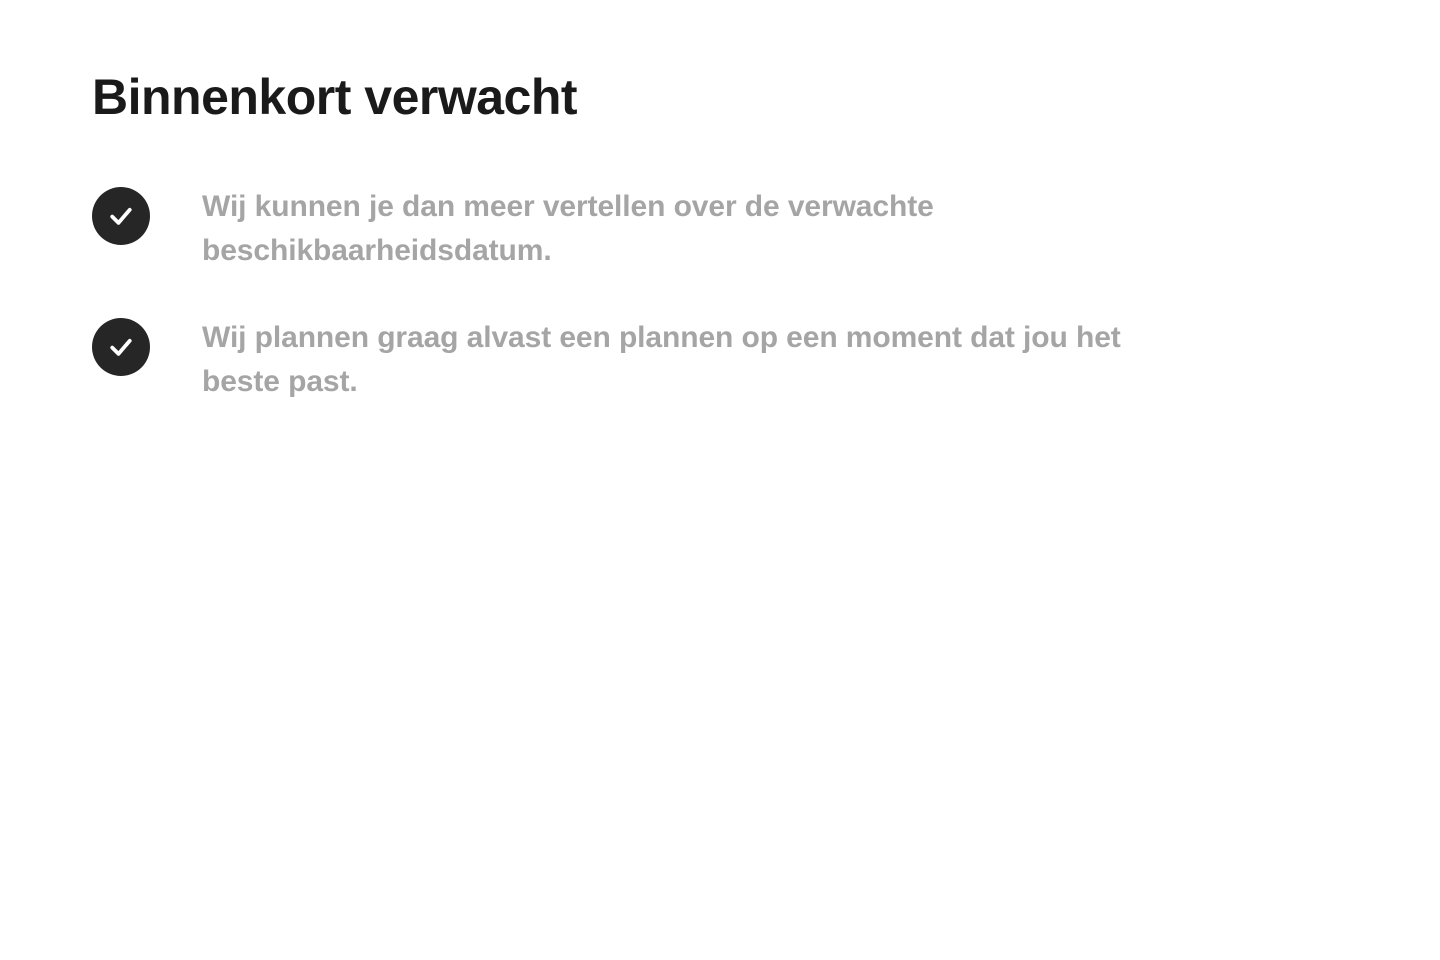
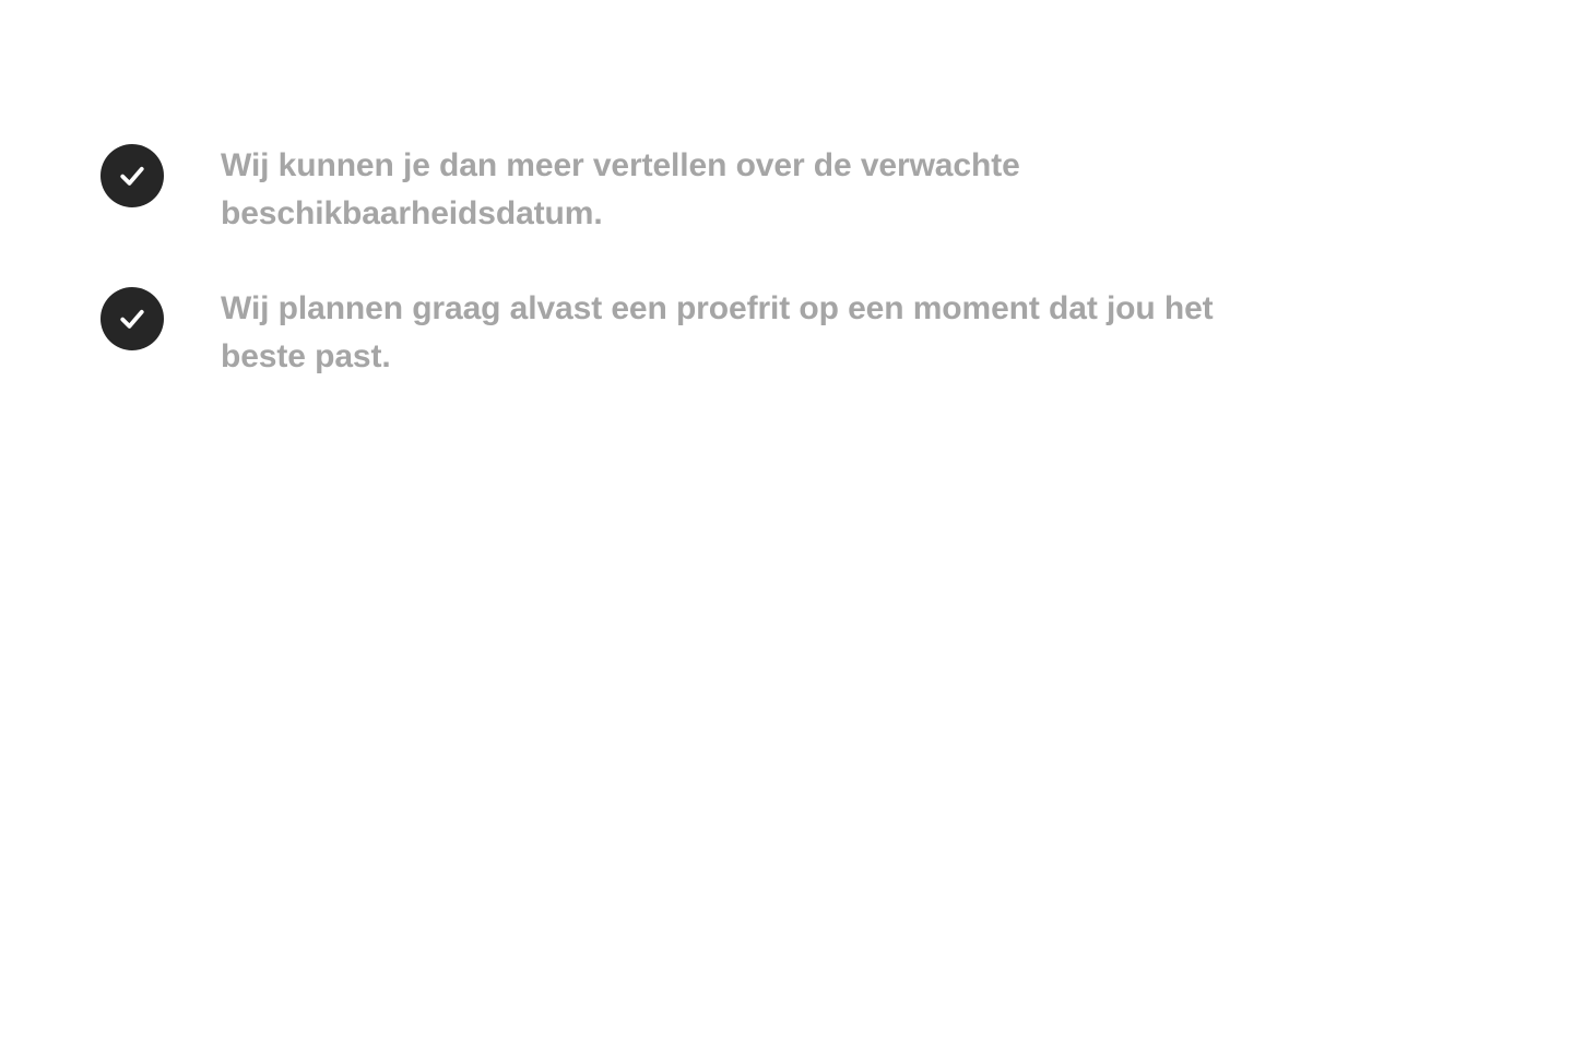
- Binnenkort verwacht
  Wij kunnen je dan meer vertellen over de verwachte beschikbaarheidsdatum.
- Wij plannen graag alvast een plannen op een moment dat jou het beste past.
+ Wij plannen graag alvast een proefrit op een moment dat jou het beste past.
